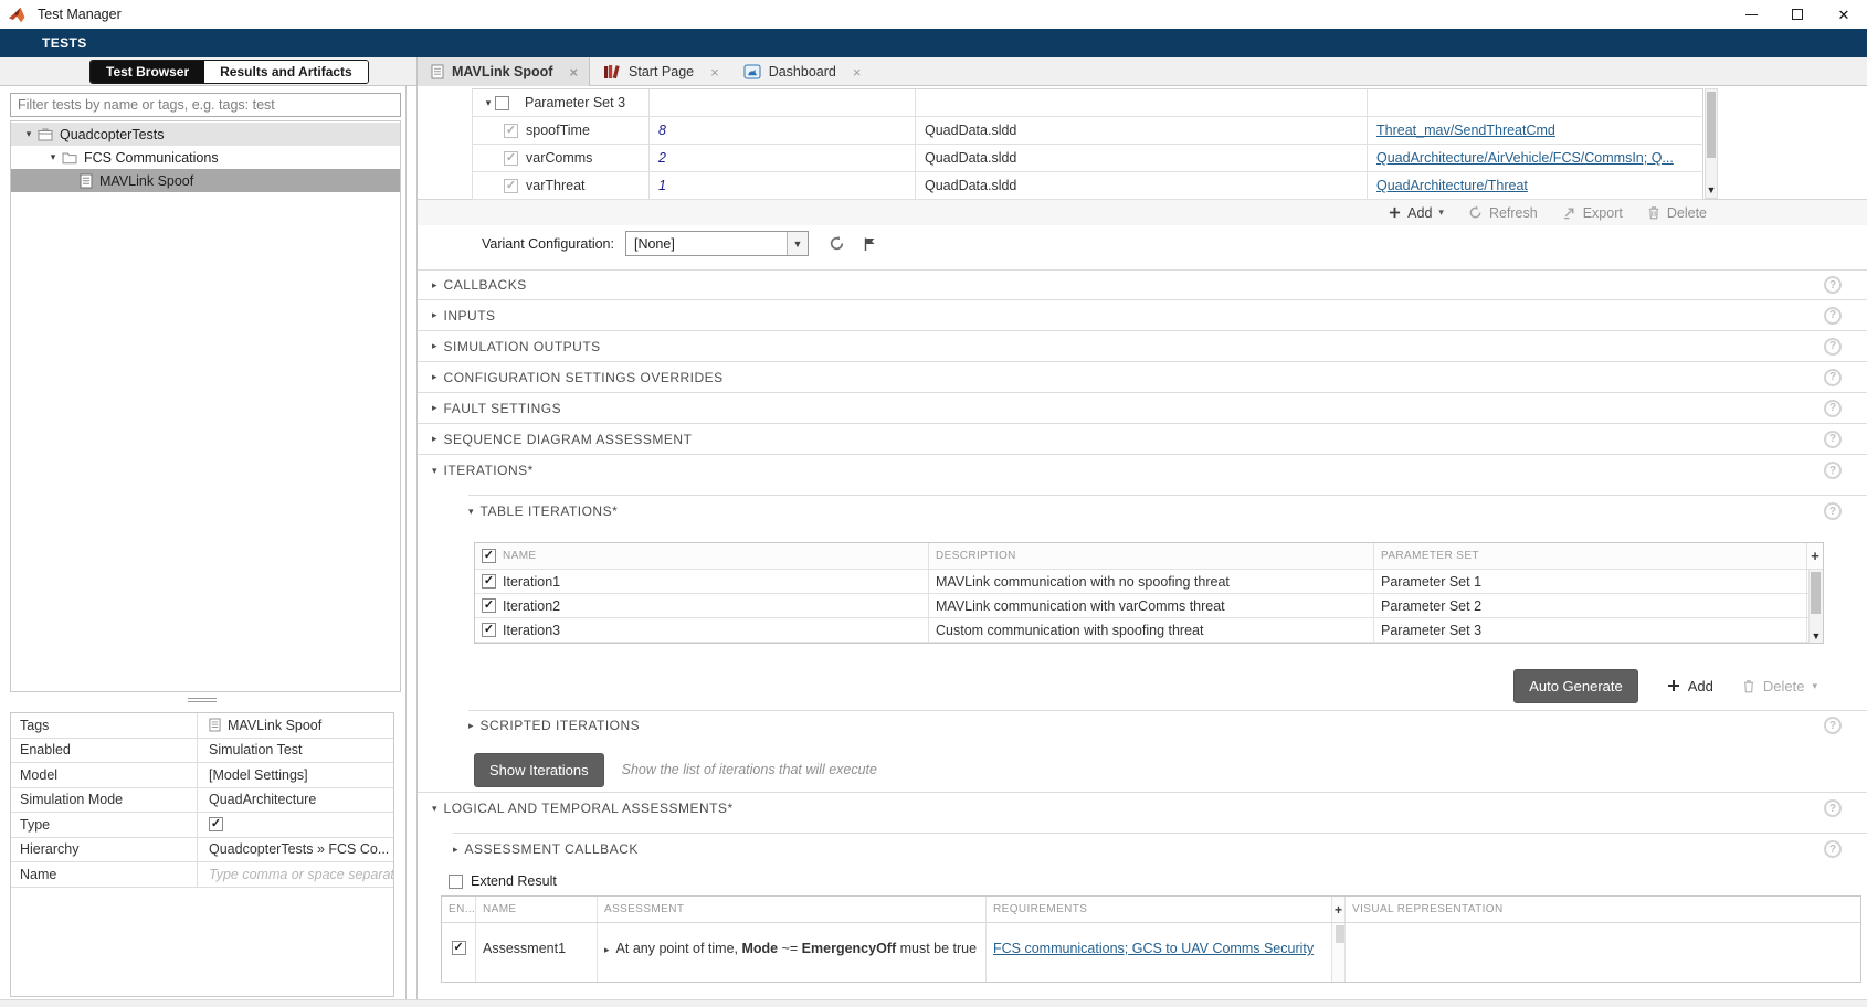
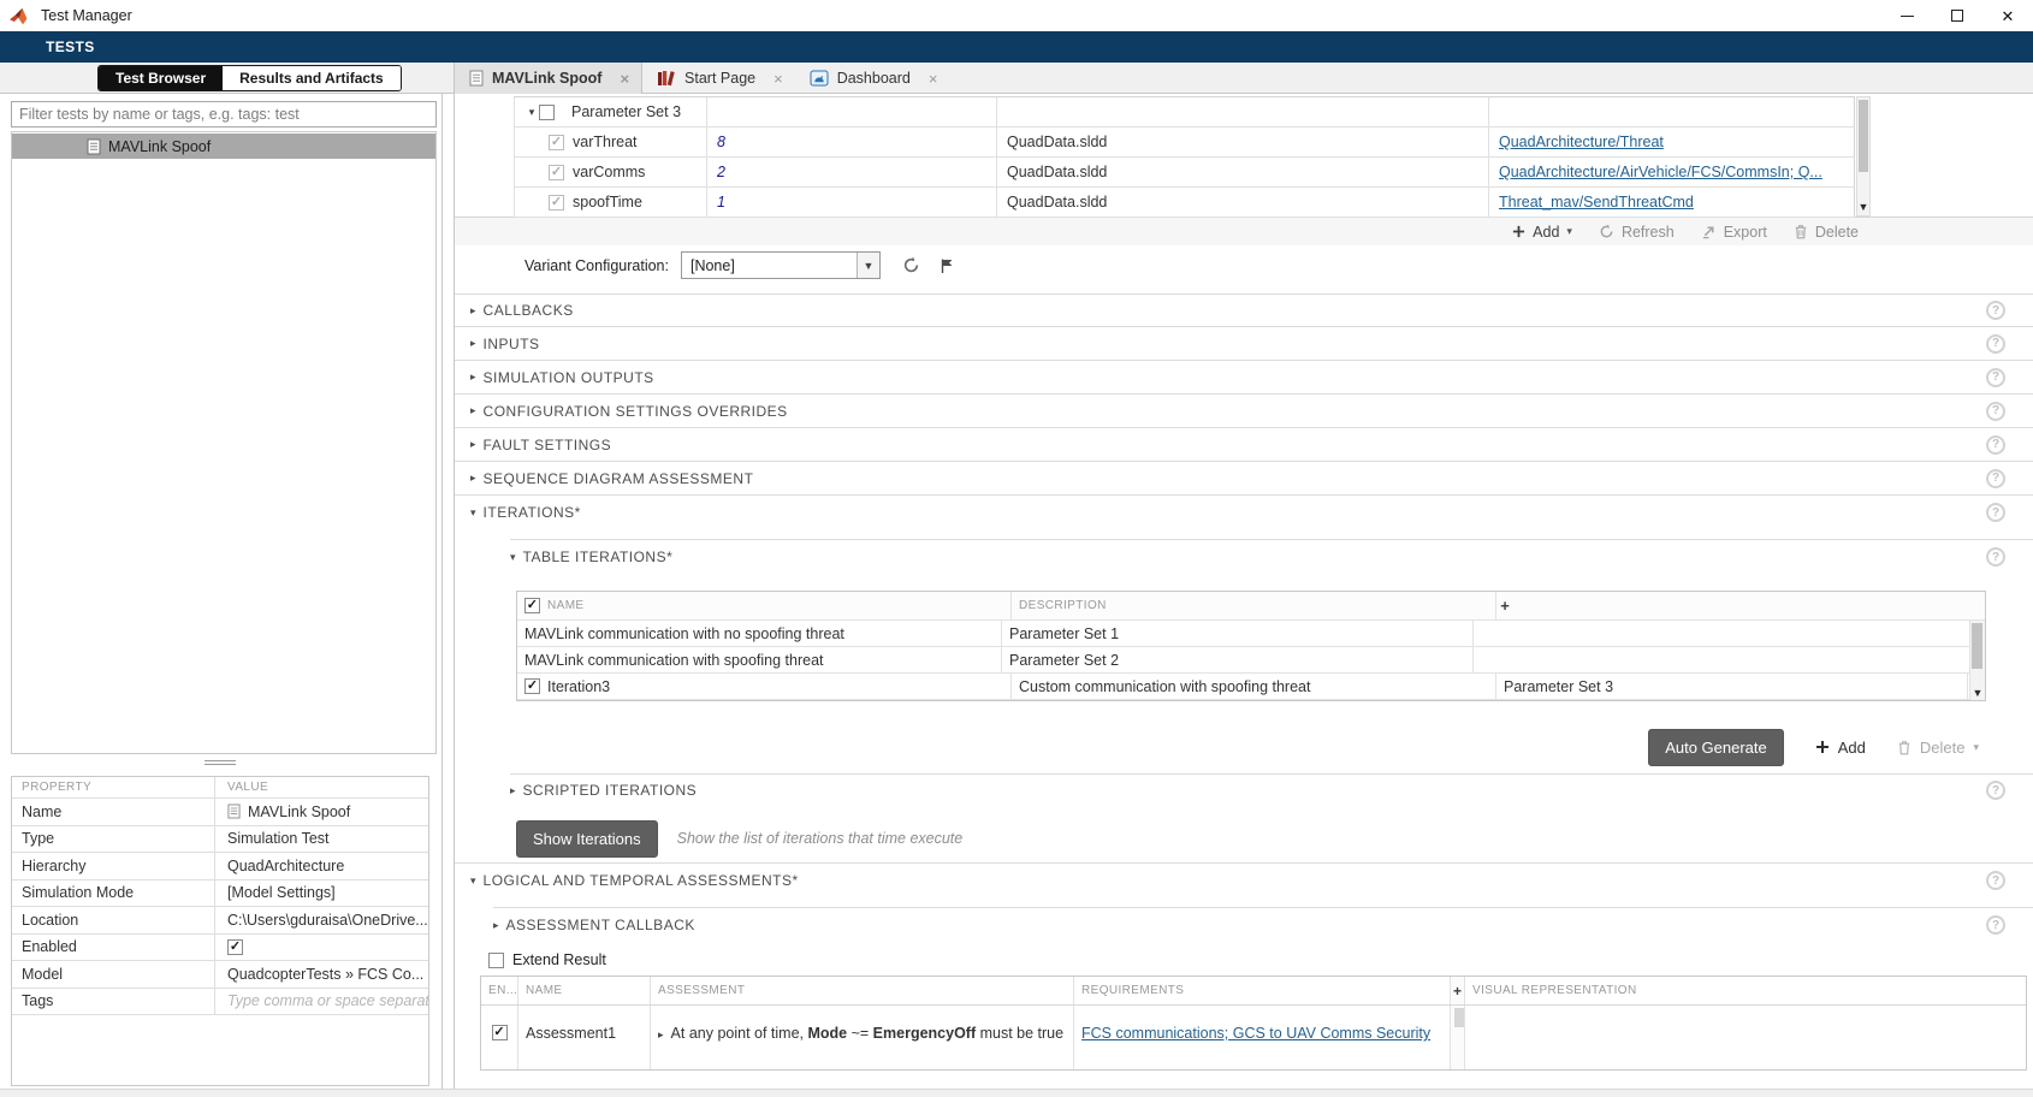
  Test Manager
  ✕
  TESTS
  Test Browser
  Results and Artifacts
  MAVLink Spoof
  Start Page
  Dashboard
  Filter tests by name or tags, e.g. tags: test
- QuadcopterTests
- FCS Communications
  MAVLink Spoof
+ PROPERTY
+ VALUE
- Tags
+ Name
  MAVLink Spoof
- Enabled
+ Type
  Simulation Test
- Model
+ Hierarchy
- [Model Settings]
+ QuadArchitecture
  Simulation Mode
- QuadArchitecture
+ [Model Settings]
+ Location
+ C:\Users\gduraisa\OneDrive...
- Type
+ Enabled
- Hierarchy
+ Model
  QuadcopterTests » FCS Co...
- Name
+ Tags
  Type comma or space separat
  Parameter Set 3
- spoofTime
+ varThreat
  8
  QuadData.sldd
- Threat_mav/SendThreatCmd
+ QuadArchitecture/Threat
  varComms
  2
  QuadData.sldd
  QuadArchitecture/AirVehicle/FCS/CommsIn; Q...
- varThreat
+ spoofTime
  1
  QuadData.sldd
- QuadArchitecture/Threat
+ Threat_mav/SendThreatCmd
  ▼
  Add
  ▾
  Refresh
  Export
  Delete
  Variant Configuration:
  [None]
  ▼
  CALLBACKS
  ?
  INPUTS
  ?
  SIMULATION OUTPUTS
  ?
  CONFIGURATION SETTINGS OVERRIDES
  ?
  FAULT SETTINGS
  ?
  SEQUENCE DIAGRAM ASSESSMENT
  ?
  ITERATIONS*
  ?
  TABLE ITERATIONS*
  ?
  NAME
  DESCRIPTION
- PARAMETER SET
  +
- Iteration1
  MAVLink communication with no spoofing threat
  Parameter Set 1
- Iteration2
- MAVLink communication with varComms threat
+ MAVLink communication with spoofing threat
  Parameter Set 2
  Iteration3
  Custom communication with spoofing threat
  Parameter Set 3
  ▼
  Auto Generate
  Add
  Delete
  ▾
  SCRIPTED ITERATIONS
  ?
  Show Iterations
- Show the list of iterations that will execute
+ Show the list of iterations that time execute
  LOGICAL AND TEMPORAL ASSESSMENTS*
  ?
  ASSESSMENT CALLBACK
  ?
  Extend Result
  EN...
  NAME
  ASSESSMENT
  REQUIREMENTS
  +
  VISUAL REPRESENTATION
  Assessment1
  At any point of time, Mode ~= EmergencyOff must be true
  FCS communications; GCS to UAV Comms Security
